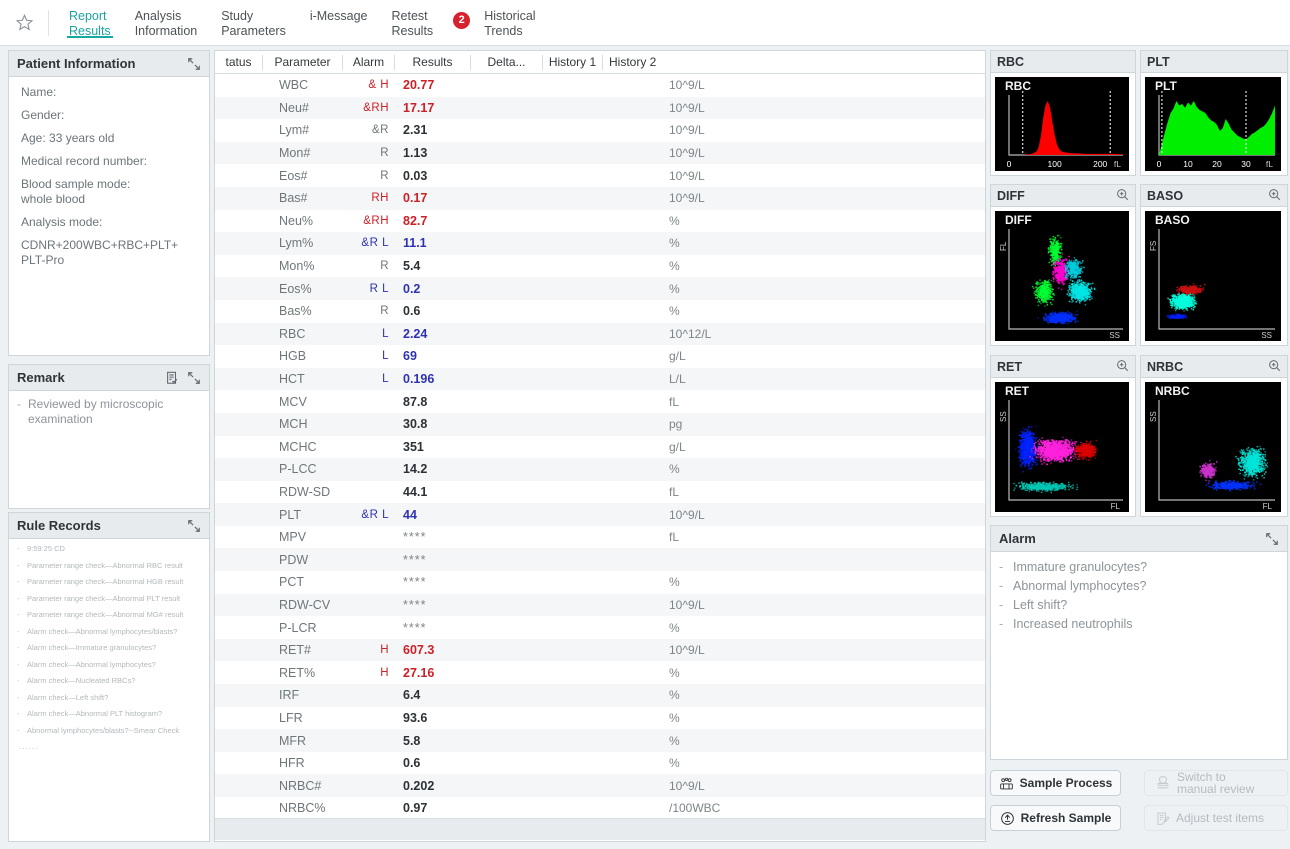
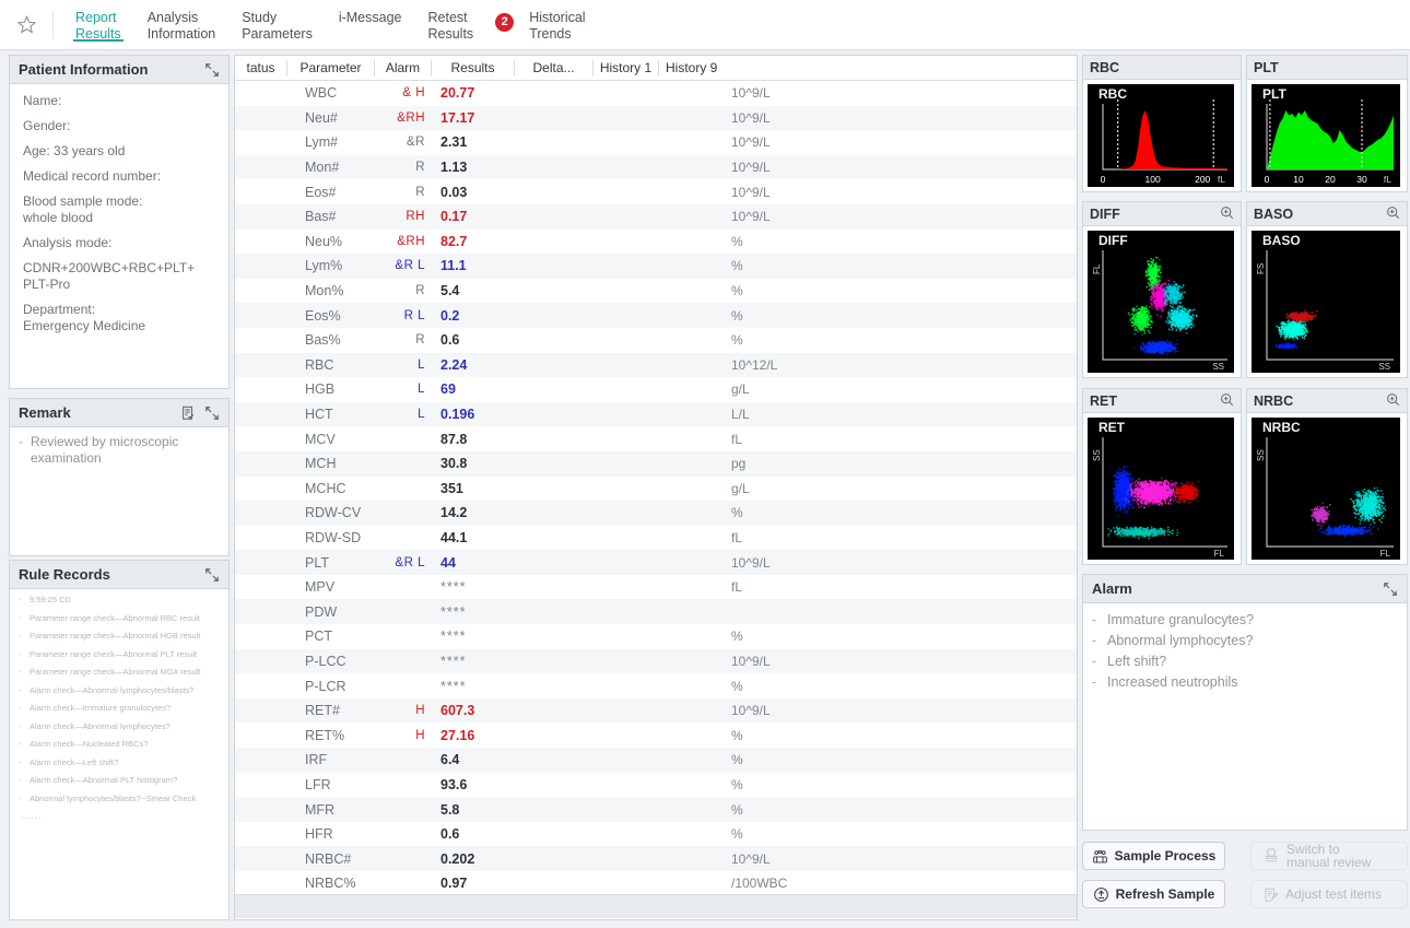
  Report
  Results
  Analysis
  Information
  Study
  Parameters
  i-Message
  Retest
  Results
  2
  Historical
  Trends
  Patient Information
  Name:
  Gender:
  Age: 33 years old
  Medical record number:
  Blood sample mode:
  whole blood
  Analysis mode:
  CDNR+200WBC+RBC+PLT+
  PLT-Pro
+ Department:
+ Emergency Medicine
  Remark
  -
  Reviewed by microscopic examination
  Rule Records
  -
  9:59:25 CD
  -
  Parameter range check—Abnormal RBC result
  -
  Parameter range check—Abnormal HGB result
  -
  Parameter range check—Abnormal PLT result
  -
  Parameter range check—Abnormal MG# result
  -
  Alarm check—Abnormal lymphocytes/blasts?
  -
  Alarm check—Immature granulocytes?
  -
  Alarm check—Abnormal lymphocytes?
  -
  Alarm check—Nucleated RBCs?
  -
  Alarm check—Left shift?
  -
  Alarm check—Abnormal PLT histogram?
  -
  Abnormal lymphocytes/blasts?--Smear Check
  ......
  tatus
  Parameter
  Alarm
  Results
  Delta...
  History 1
- History 2
+ History 9
  WBC
  & H
  20.77
  10^9/L
  Neu#
  &RH
  17.17
  10^9/L
  Lym#
  &R
  2.31
  10^9/L
  Mon#
  R
  1.13
  10^9/L
  Eos#
  R
  0.03
  10^9/L
  Bas#
  RH
  0.17
  10^9/L
  Neu%
  &RH
  82.7
  %
  Lym%
  &R L
  11.1
  %
  Mon%
  R
  5.4
  %
  Eos%
  R L
  0.2
  %
  Bas%
  R
  0.6
  %
  RBC
  L
  2.24
  10^12/L
  HGB
  L
  69
  g/L
  HCT
  L
  0.196
  L/L
  MCV
  87.8
  fL
  MCH
  30.8
  pg
  MCHC
  351
  g/L
- P-LCC
+ RDW-CV
  14.2
  %
  RDW-SD
  44.1
  fL
  PLT
  &R L
  44
  10^9/L
  MPV
  ****
  fL
  PDW
  ****
  PCT
  ****
  %
- RDW-CV
+ P-LCC
  ****
  10^9/L
  P-LCR
  ****
  %
  RET#
  H
  607.3
  10^9/L
  RET%
  H
  27.16
  %
  IRF
  6.4
  %
  LFR
  93.6
  %
  MFR
  5.8
  %
  HFR
  0.6
  %
  NRBC#
  0.202
  10^9/L
  NRBC%
  0.97
  /100WBC
  RBC
  RBC
  0
  100
  200
  fL
  PLT
  PLT
  0
  10
  20
  30
  fL
  DIFF
  DIFF
  SS
  BASO
  BASO
  SS
  RET
  RET
  FL
  NRBC
  NRBC
  FL
  Alarm
  -
  Immature granulocytes?
  -
  Abnormal lymphocytes?
  -
  Left shift?
  -
  Increased neutrophils
  Sample Process
  Refresh Sample
  Switch to
  manual review
  Adjust test items
